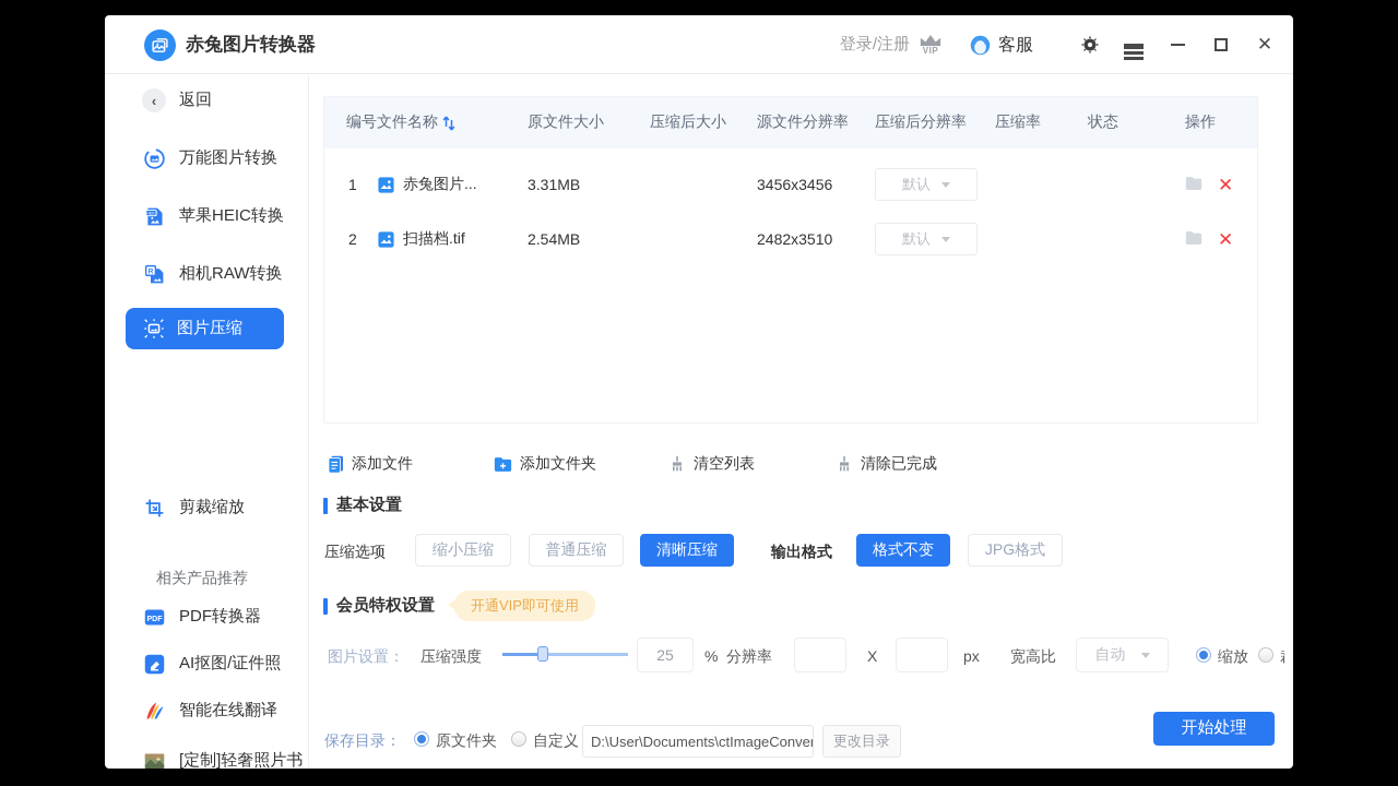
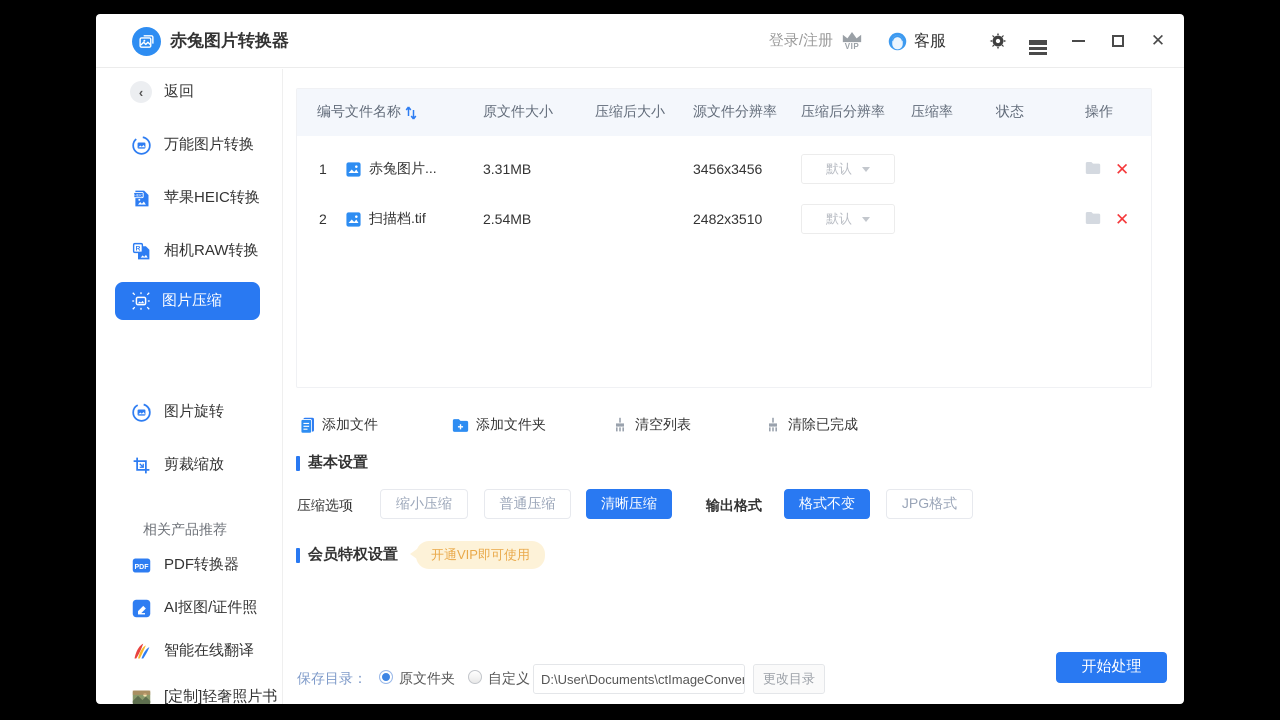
  赤兔图片转换器
  登录/注册
  VIP
  客服
  ✕
  ‹
  返回
  万能图片转换
  苹果HEIC转换
  相机RAW转换
  图片压缩
+ 图片旋转
  剪裁缩放
  相关产品推荐
  PDF转换器
  AI抠图/证件照
  智能在线翻译
  [定制]轻奢照片书
  编号
  文件名称
  原文件大小
  压缩后大小
  源文件分辨率
  压缩后分辨率
  压缩率
  状态
  操作
  1
  赤兔图片...
  3.31MB
  3456x3456
  默认
  ✕
  2
  扫描档.tif
  2.54MB
  2482x3510
  默认
  ✕
  添加文件
  添加文件夹
  清空列表
  清除已完成
  基本设置
  压缩选项
  缩小压缩
  普通压缩
  清晰压缩
  输出格式
  格式不变
  JPG格式
  会员特权设置
  开通VIP即可使用
- 图片设置：
- 压缩强度
- 25
- %
- 分辨率
- X
- px
- 宽高比
- 自动
- 缩放
  保存目录：
  原文件夹
  自定义
  D:\User\Documents\ctImageConver
  更改目录
  开始处理
